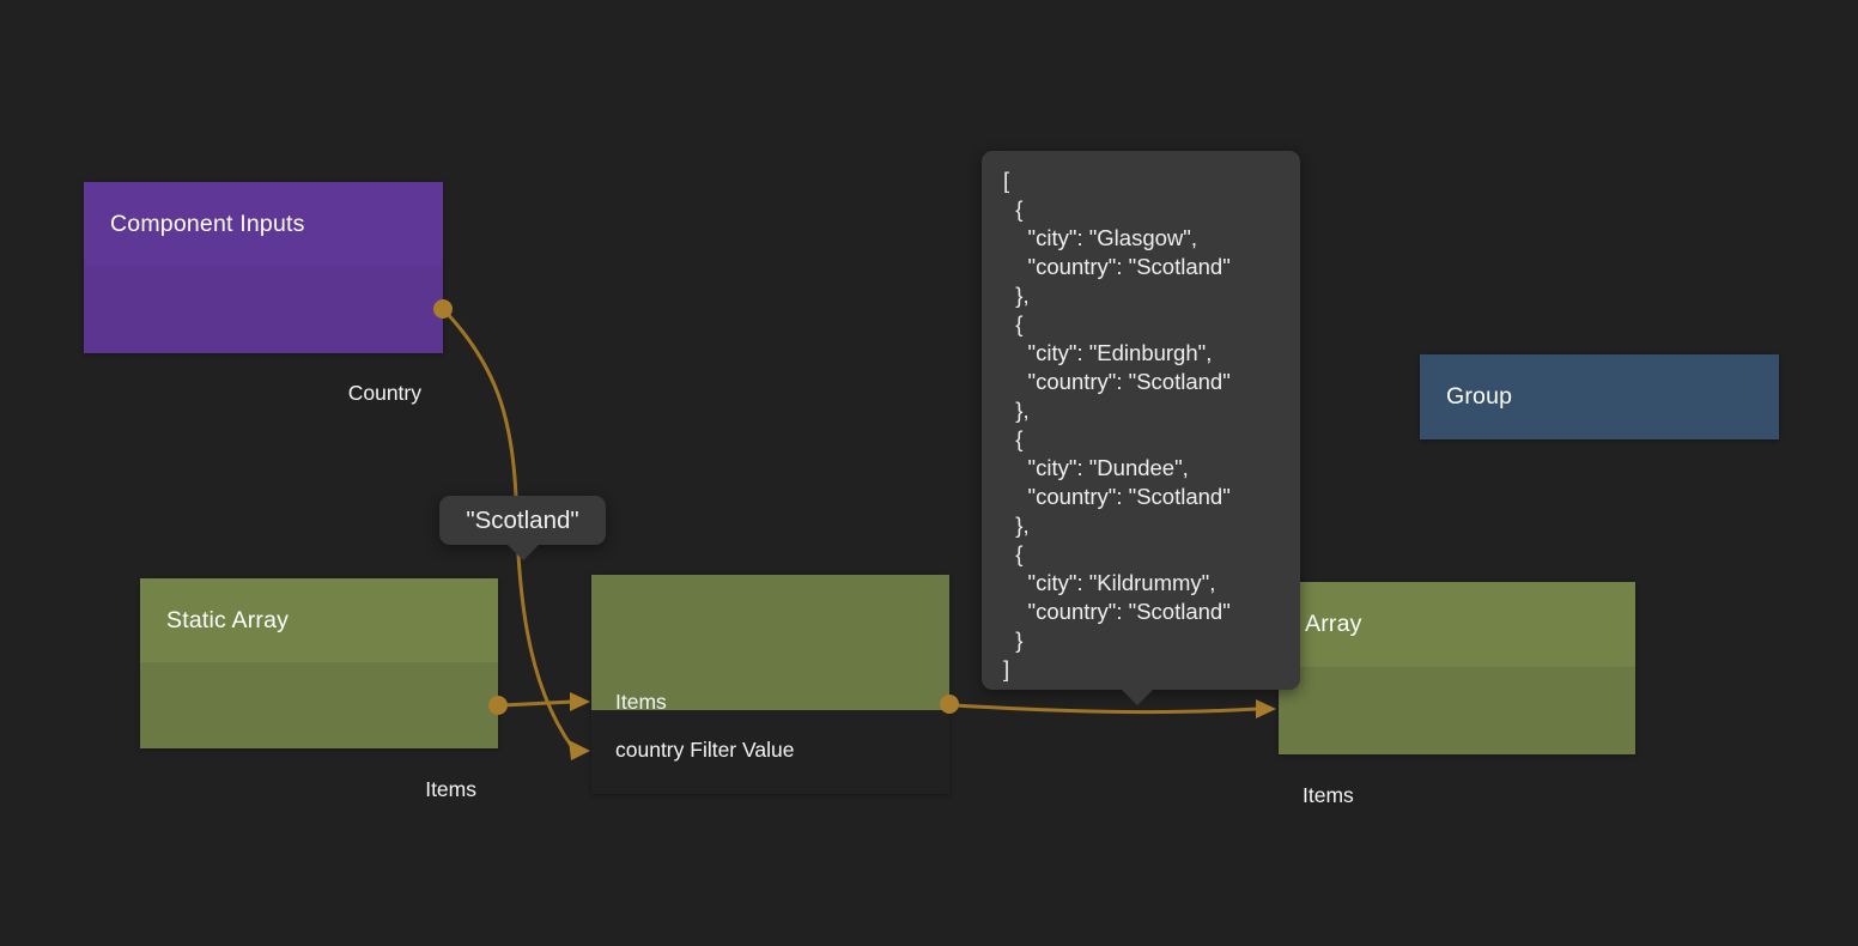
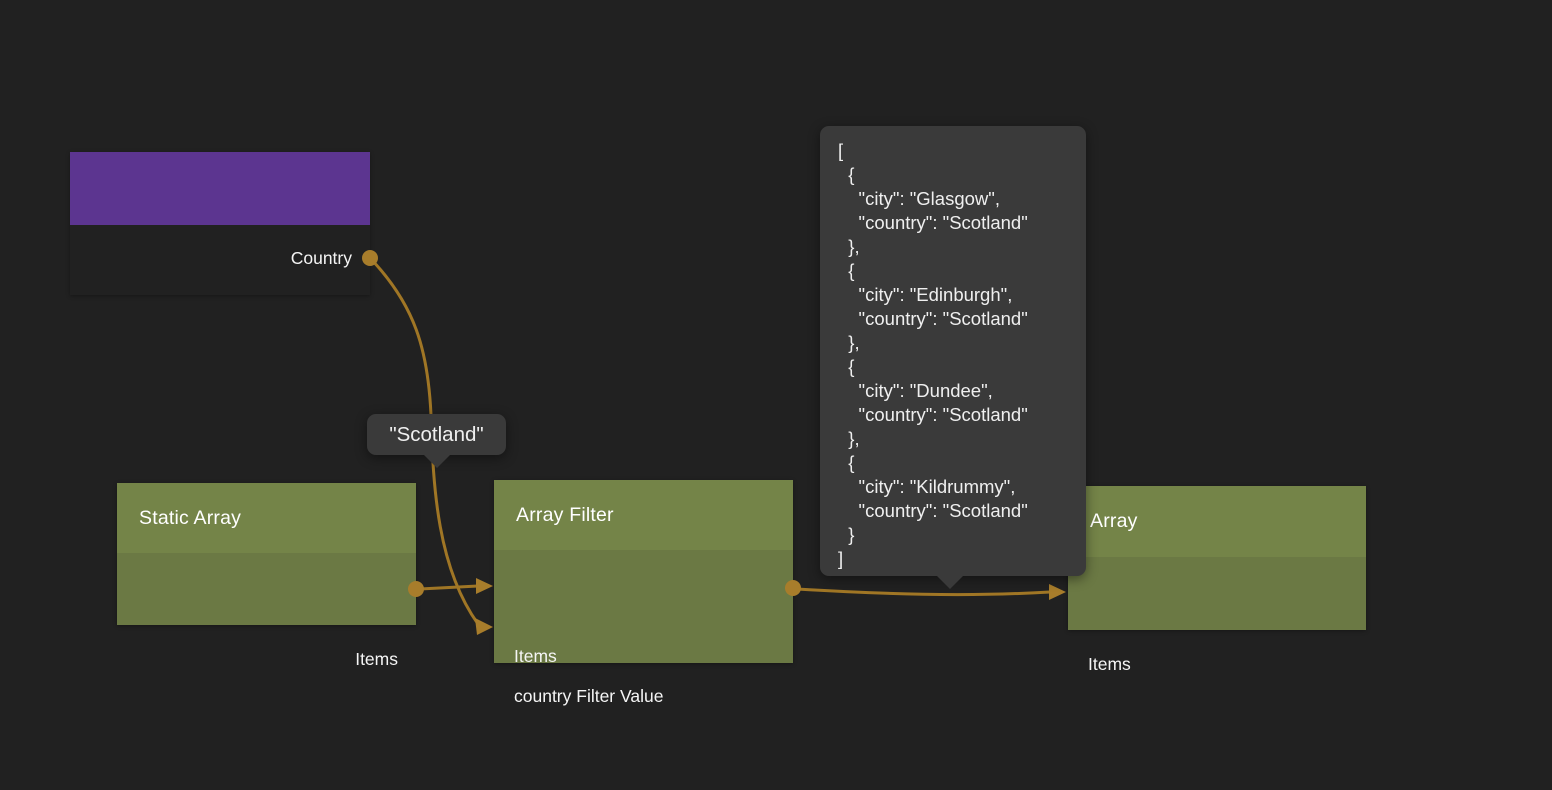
- Component Inputs
  Country
  Static Array
  Items
+ Array Filter
  Items
  country Filter Value
  Array
  Items
- Group
  "Scotland"
  [
  {
  "city": "Glasgow",
  "country": "Scotland"
  },
  {
  "city": "Edinburgh",
  "country": "Scotland"
  },
  {
  "city": "Dundee",
  "country": "Scotland"
  },
  {
  "city": "Kildrummy",
  "country": "Scotland"
  }
  ]
